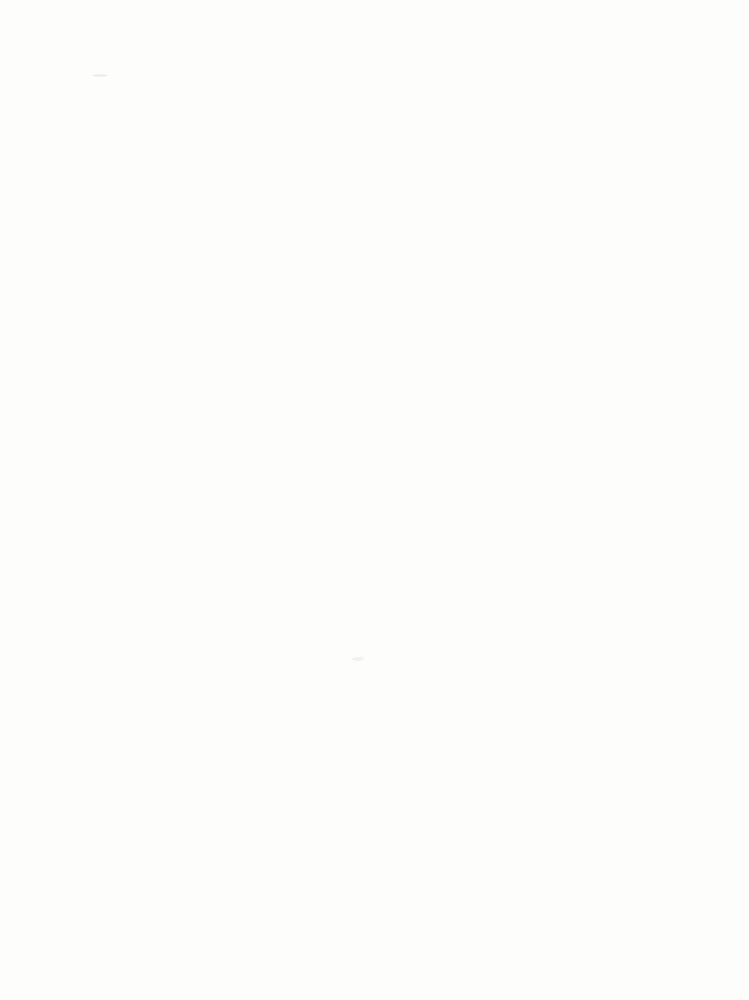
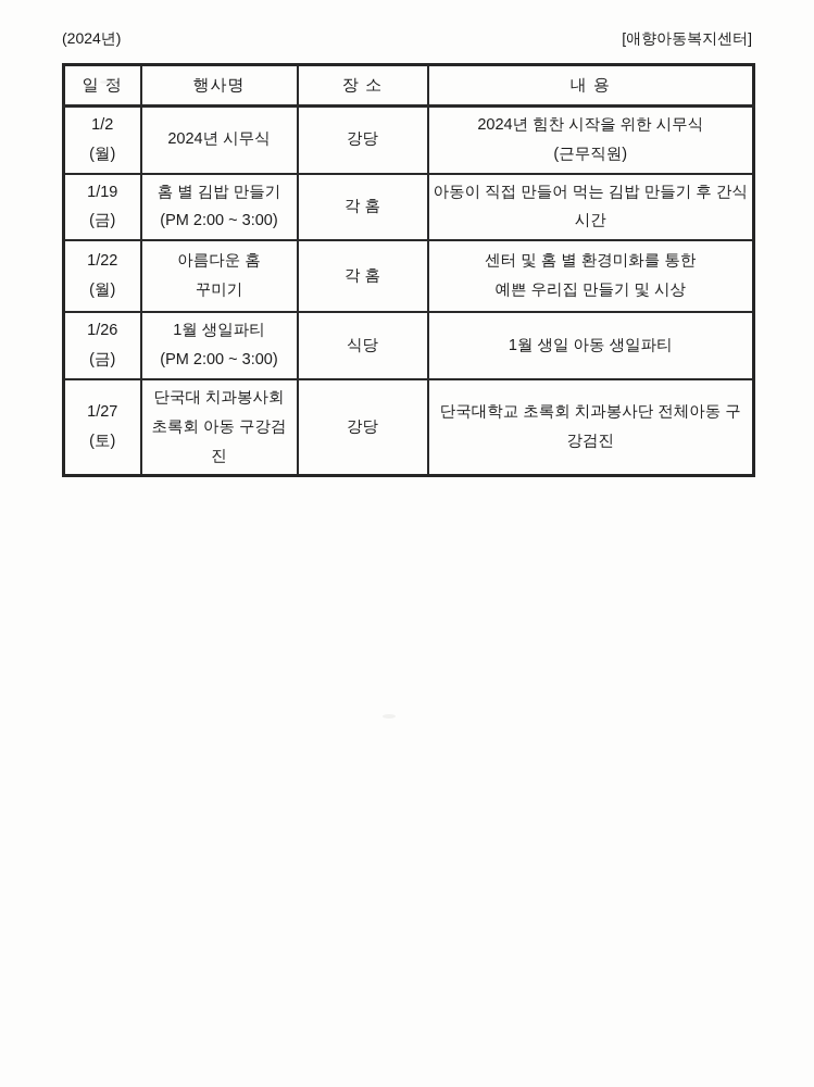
+ (2024년)
+ [애향아동복지센터]
+ 일 정	행사명	장 소	내 용
+ 1/2 (월)	2024년 시무식	강당	2024년 힘찬 시작을 위한 시무식 (근무직원)
+ 1/19 (금)	홈 별 김밥 만들기 (PM 2:00 ~ 3:00)	각 홈	아동이 직접 만들어 먹는 김밥 만들기 후 간식시간
+ 1/22 (월)	아름다운 홈 꾸미기	각 홈	센터 및 홈 별 환경미화를 통한 예쁜 우리집 만들기 및 시상
+ 1/26 (금)	1월 생일파티 (PM 2:00 ~ 3:00)	식당	1월 생일 아동 생일파티
+ 1/27 (토)	단국대 치과봉사회 초록회 아동 구강검진	강당	단국대학교 초록회 치과봉사단 전체아동 구강검진
